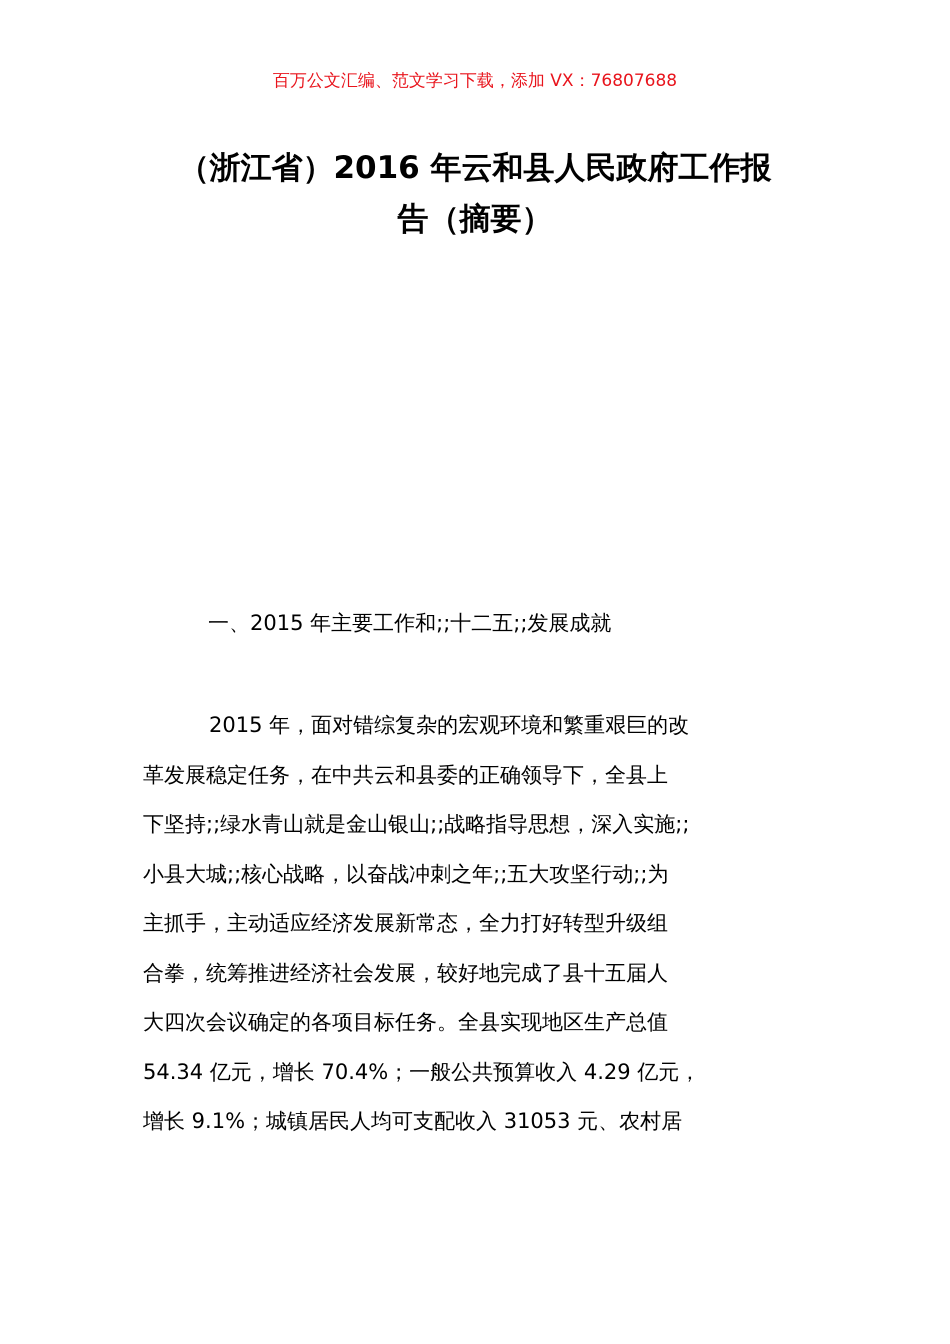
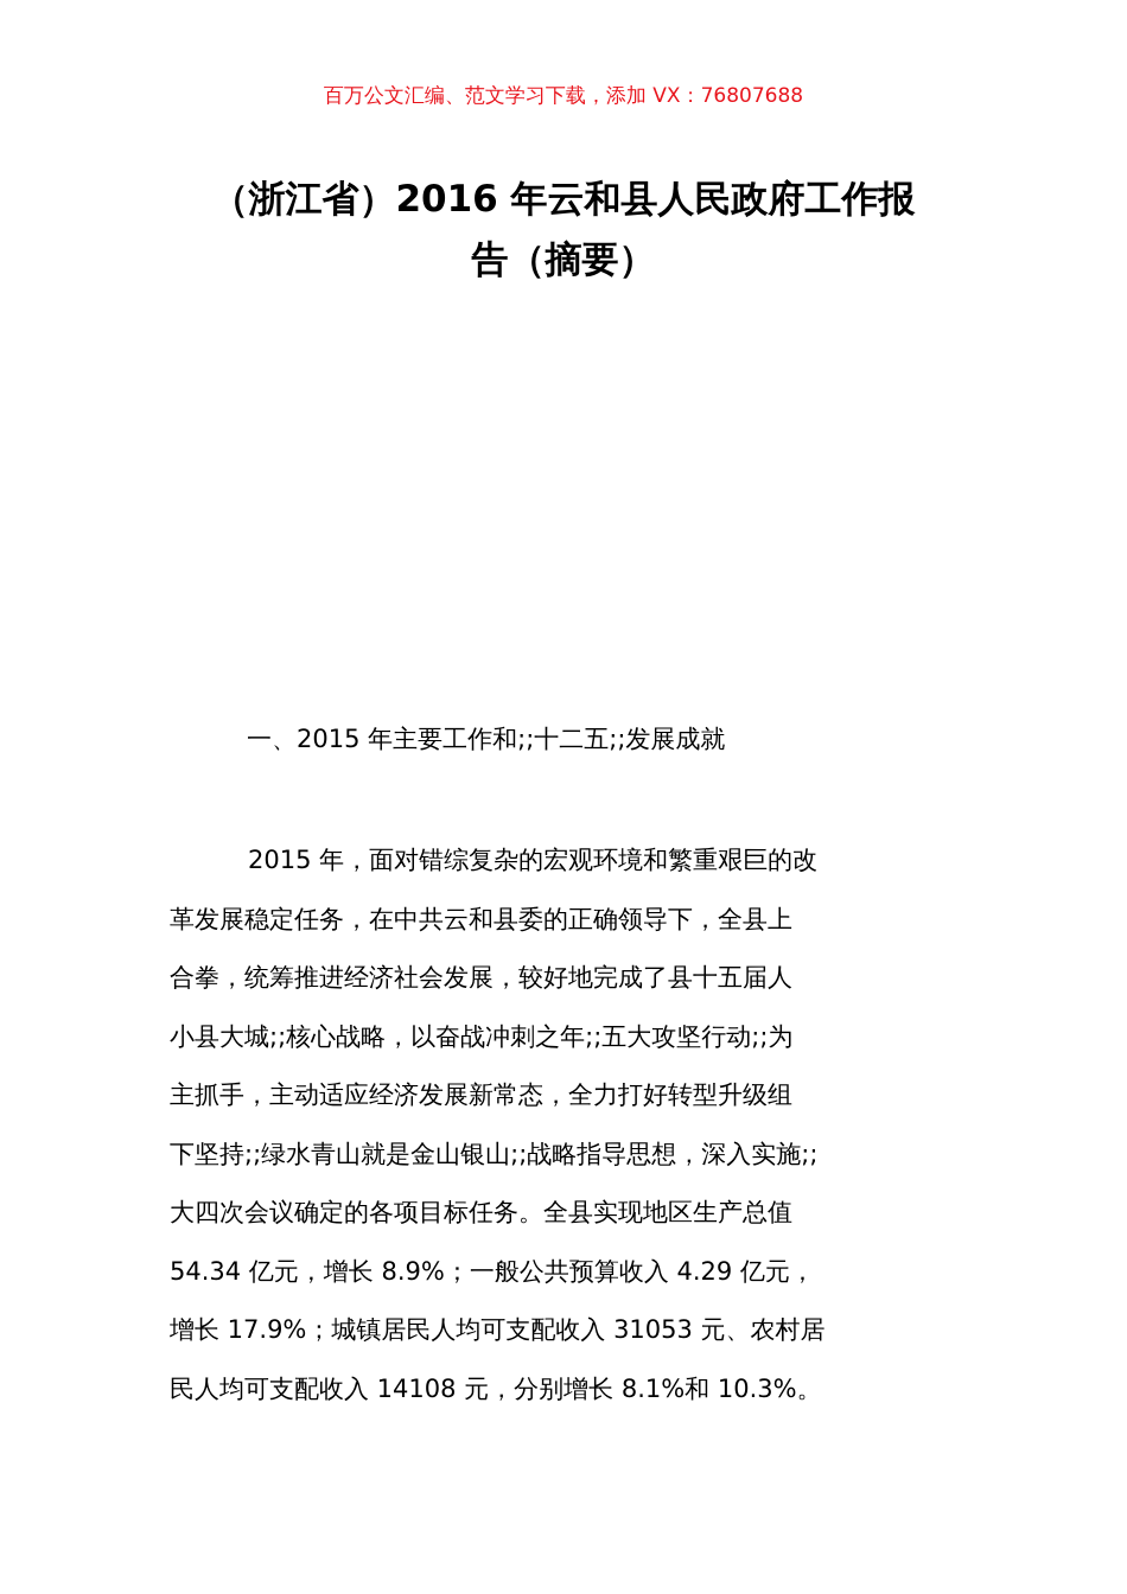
  百万公文汇编、范文学习下载，添加 VX：76807688
  （浙江省）2016 年云和县人民政府工作报
  告（摘要）
  一、2015 年主要工作和;;十二五;;发展成就
  2015 年，面对错综复杂的宏观环境和繁重艰巨的改
  革发展稳定任务，在中共云和县委的正确领导下，全县上
- 下坚持;;绿水青山就是金山银山;;战略指导思想，深入实施;;
+ 合拳，统筹推进经济社会发展，较好地完成了县十五届人
  小县大城;;核心战略，以奋战冲刺之年;;五大攻坚行动;;为
  主抓手，主动适应经济发展新常态，全力打好转型升级组
- 合拳，统筹推进经济社会发展，较好地完成了县十五届人
+ 下坚持;;绿水青山就是金山银山;;战略指导思想，深入实施;;
  大四次会议确定的各项目标任务。全县实现地区生产总值
- 54.34 亿元，增长 70.4%；一般公共预算收入 4.29 亿元，
+ 54.34 亿元，增长 8.9%；一般公共预算收入 4.29 亿元，
- 增长 9.1%；城镇居民人均可支配收入 31053 元、农村居
+ 增长 17.9%；城镇居民人均可支配收入 31053 元、农村居
+ 民人均可支配收入 14108 元，分别增长 8.1%和 10.3%。
